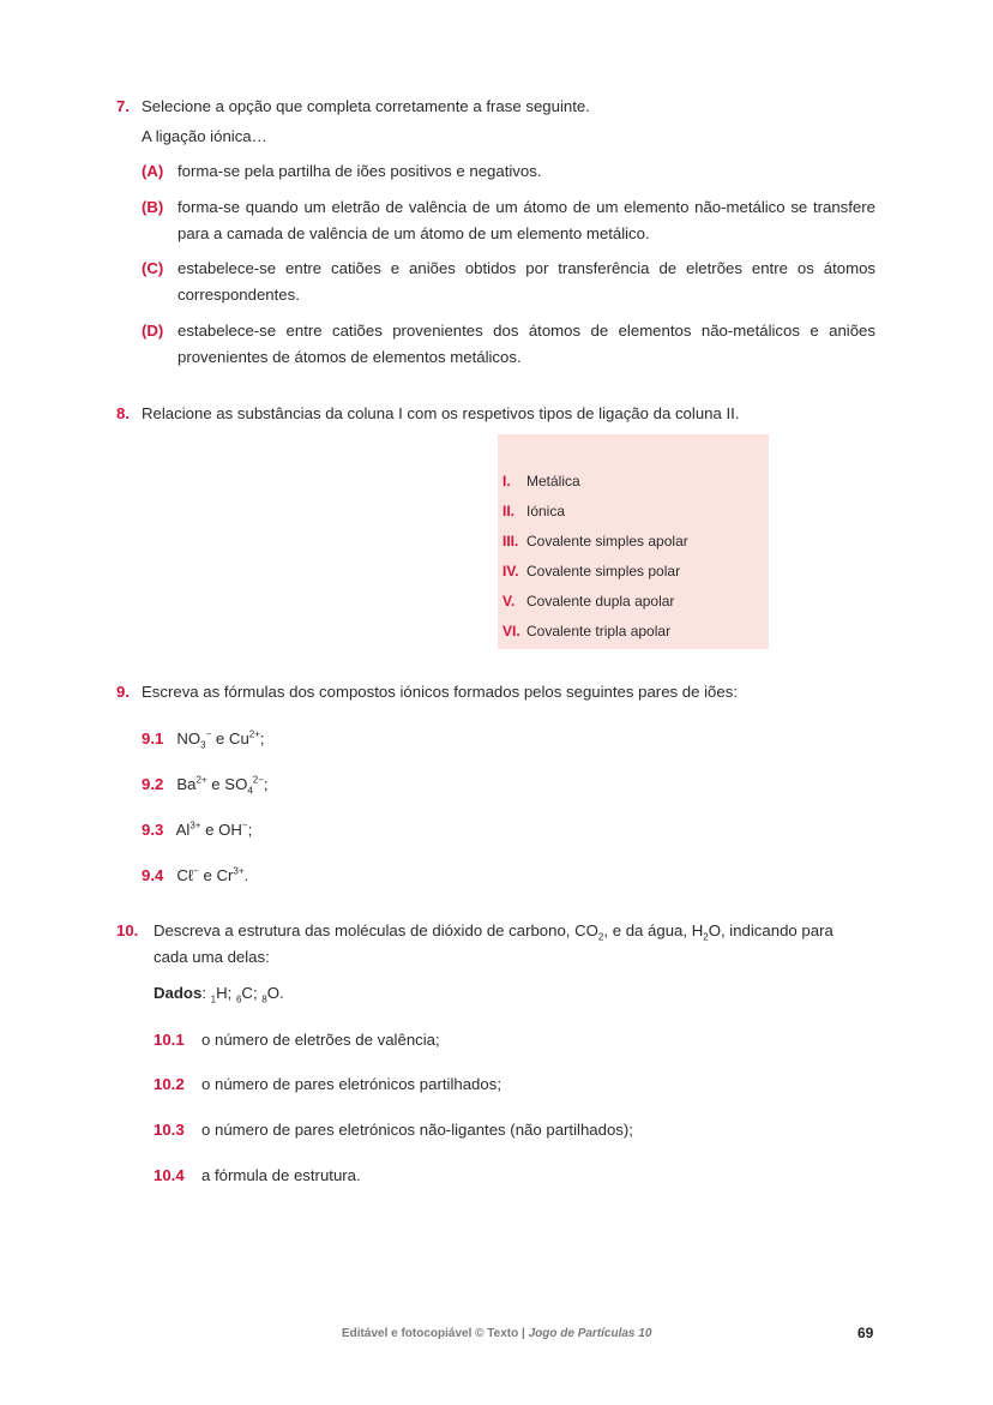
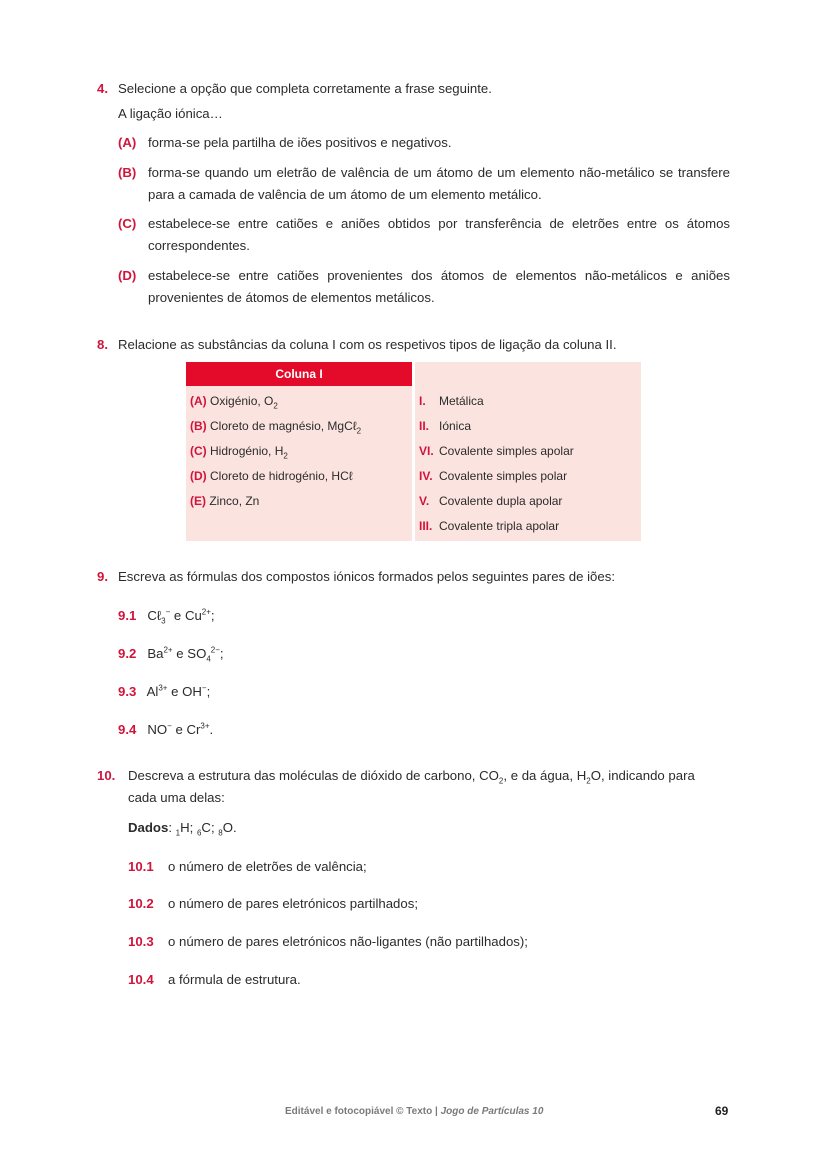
- 7.
+ 4.
  Selecione a opção que completa corretamente a frase seguinte.
  A ligação iónica…
  (A)
  forma-se pela partilha de iões positivos e negativos.
  (B)
  forma-se quando um eletrão de valência de um átomo de um elemento não-metálico se transfere para a camada de valência de um átomo de um elemento metálico.
  (C)
  estabelece-se entre catiões e aniões obtidos por transferência de eletrões entre os átomos correspondentes.
  (D)
  estabelece-se entre catiões provenientes dos átomos de elementos não-metálicos e aniões provenientes de átomos de elementos metálicos.
  8.
  Relacione as substâncias da coluna I com os respetivos tipos de ligação da coluna II.
+ Coluna I
+ (A) Oxigénio, O2
+ (B) Cloreto de magnésio, MgCℓ2
+ (C) Hidrogénio, H2
+ (D) Cloreto de hidrogénio, HCℓ
+ (E) Zinco, Zn
  I. Metálica
  II. Iónica
- III. Covalente simples apolar
+ VI. Covalente simples apolar
  IV. Covalente simples polar
  V. Covalente dupla apolar
- VI. Covalente tripla apolar
+ III. Covalente tripla apolar
  9.
  Escreva as fórmulas dos compostos iónicos formados pelos seguintes pares de iões:
- 9.1 NO3− e Cu2+;
+ 9.1 Cℓ3− e Cu2+;
  9.2 Ba2+ e SO42−;
  9.3 Al3+ e OH−;
- 9.4 Cℓ− e Cr3+.
+ 9.4 NO− e Cr3+.
  10.
  Descreva a estrutura das moléculas de dióxido de carbono, CO2, e da água, H2O, indicando para
  cada uma delas:
  Dados: 1H; 6C; 8O.
  10.1 o número de eletrões de valência;
  10.2 o número de pares eletrónicos partilhados;
  10.3 o número de pares eletrónicos não-ligantes (não partilhados);
  10.4 a fórmula de estrutura.
  Editável e fotocopiável © Texto | Jogo de Partículas 10
  69
